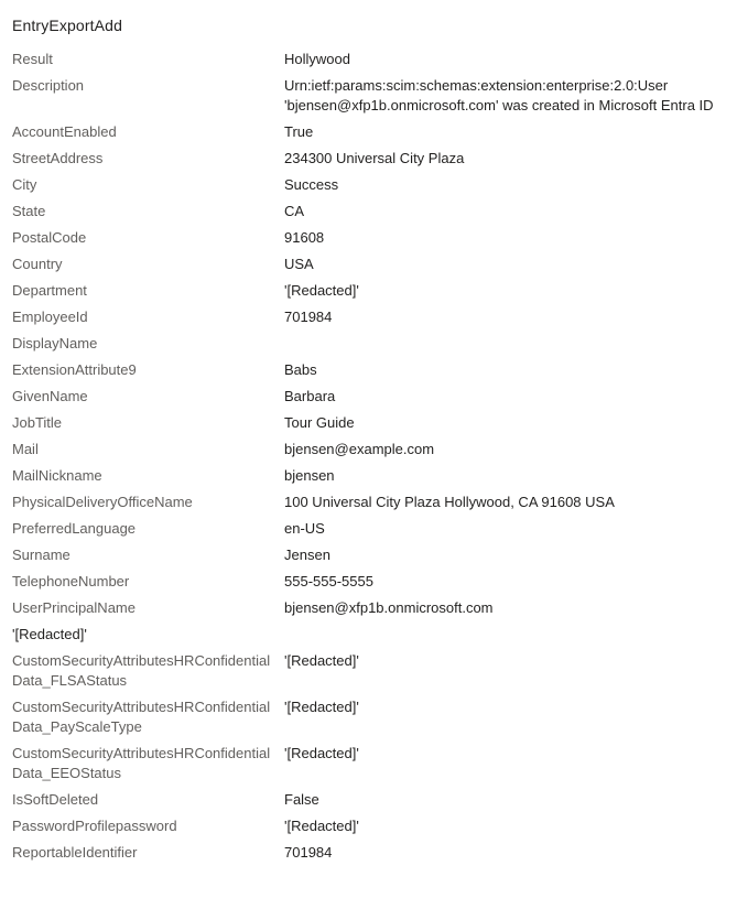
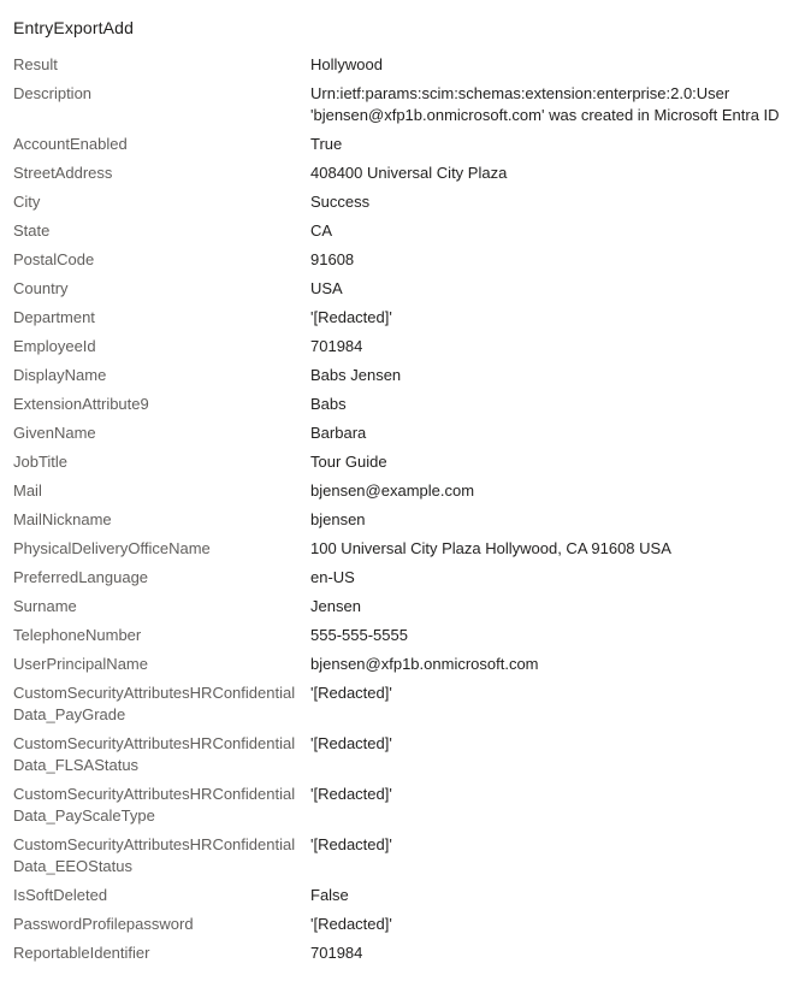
  EntryExportAdd
  Result
  Hollywood
  Description
  Urn:ietf:params:scim:schemas:extension:enterprise:2.0:User 'bjensen@xfp1b.onmicrosoft.com' was created in Microsoft Entra ID
  AccountEnabled
  True
  StreetAddress
- 234300 Universal City Plaza
+ 408400 Universal City Plaza
  City
  Success
  State
  CA
  PostalCode
  91608
  Country
  USA
  Department
  '[Redacted]'
  EmployeeId
  701984
  DisplayName
+ Babs Jensen
  ExtensionAttribute9
  Babs
  GivenName
  Barbara
  JobTitle
  Tour Guide
  Mail
  bjensen@example.com
  MailNickname
  bjensen
  PhysicalDeliveryOfficeName
  100 Universal City Plaza Hollywood, CA 91608 USA
  PreferredLanguage
  en-US
  Surname
  Jensen
  TelephoneNumber
  555-555-5555
  UserPrincipalName
  bjensen@xfp1b.onmicrosoft.com
+ CustomSecurityAttributesHRConfidentialData_PayGrade
  '[Redacted]'
  CustomSecurityAttributesHRConfidentialData_FLSAStatus
  '[Redacted]'
  CustomSecurityAttributesHRConfidentialData_PayScaleType
  '[Redacted]'
  CustomSecurityAttributesHRConfidentialData_EEOStatus
  '[Redacted]'
  IsSoftDeleted
  False
  PasswordProfilepassword
  '[Redacted]'
  ReportableIdentifier
  701984
